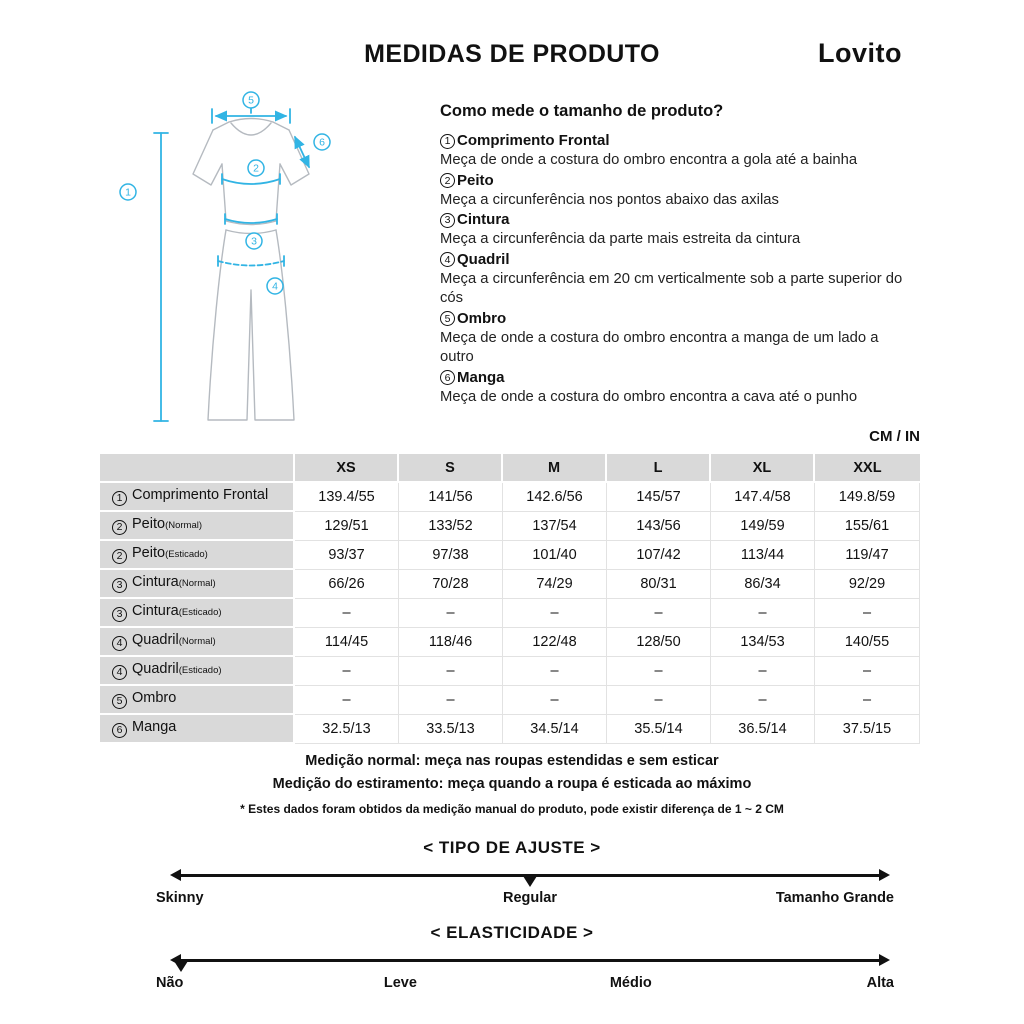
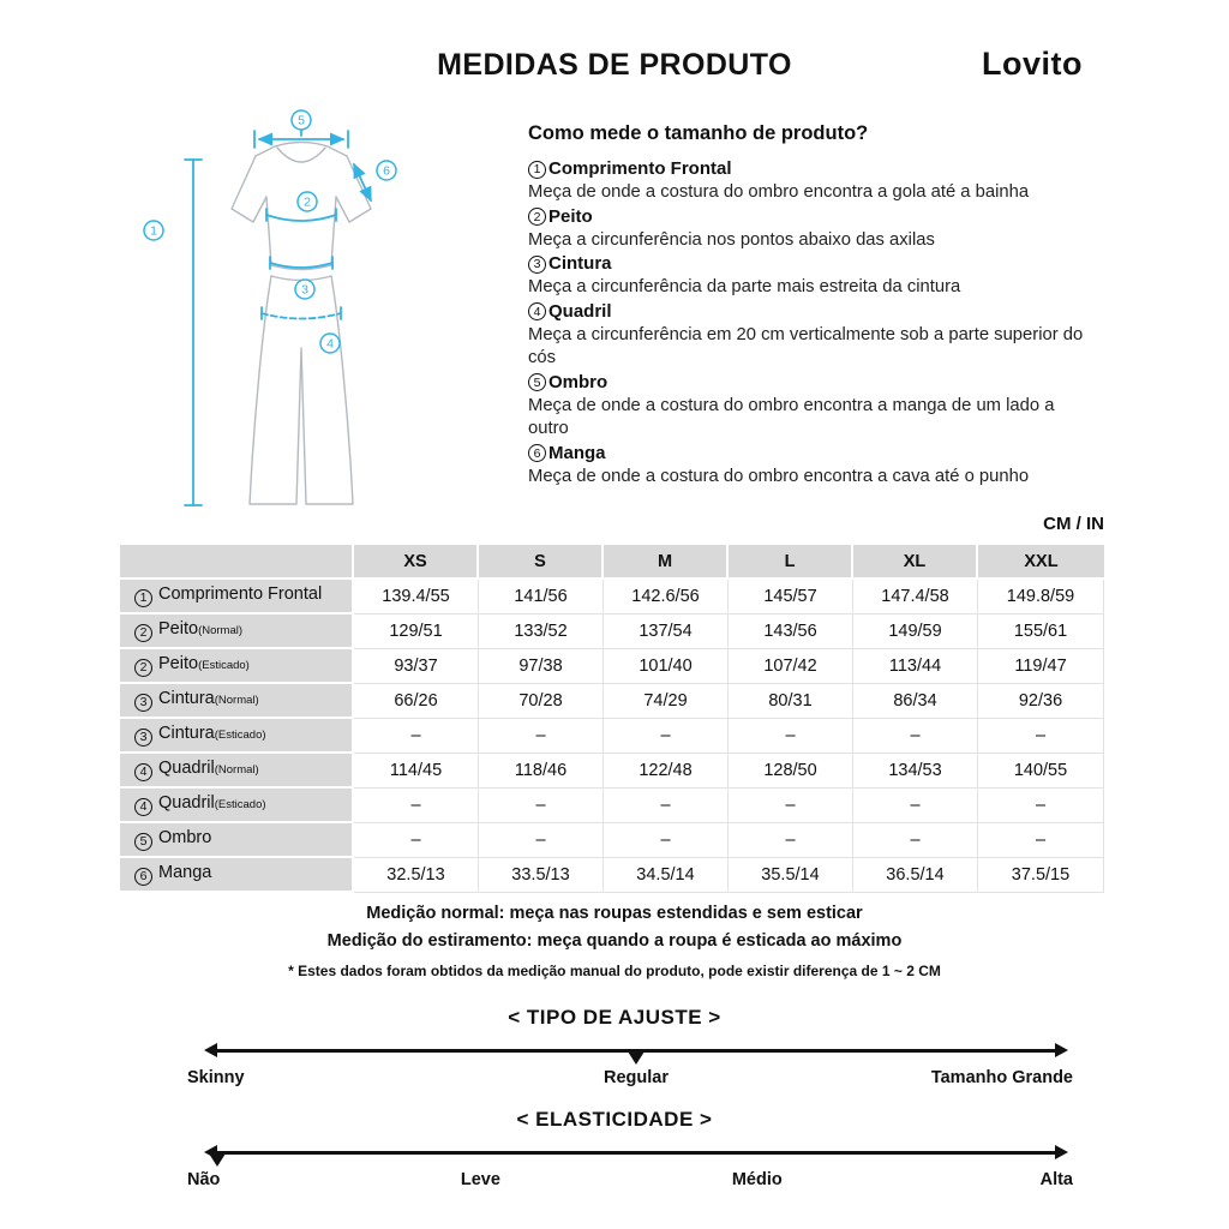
  MEDIDAS DE PRODUTO
  Lovito
  1
  2
  3
  4
  5
  6
  Como mede o tamanho de produto?
  1
  Comprimento Frontal
  Meça de onde a costura do ombro encontra a gola até a bainha
  2
  Peito
  Meça a circunferência nos pontos abaixo das axilas
  3
  Cintura
  Meça a circunferência da parte mais estreita da cintura
  4
  Quadril
  Meça a circunferência em 20 cm verticalmente sob a parte superior do cós
  5
  Ombro
  Meça de onde a costura do ombro encontra a manga de um lado a outro
  6
  Manga
  Meça de onde a costura do ombro encontra a cava até o punho
  CM / IN
  	XS	S	M	L	XL	XXL
  1 Comprimento Frontal	139.4/55	141/56	142.6/56	145/57	147.4/58	149.8/59
  2 Peito(Normal)	129/51	133/52	137/54	143/56	149/59	155/61
  2 Peito(Esticado)	93/37	97/38	101/40	107/42	113/44	119/47
- 3 Cintura(Normal)	66/26	70/28	74/29	80/31	86/34	92/29
+ 3 Cintura(Normal)	66/26	70/28	74/29	80/31	86/34	92/36
  3 Cintura(Esticado)	–	–	–	–	–	–
  4 Quadril(Normal)	114/45	118/46	122/48	128/50	134/53	140/55
  4 Quadril(Esticado)	–	–	–	–	–	–
  5 Ombro	–	–	–	–	–	–
  6 Manga	32.5/13	33.5/13	34.5/14	35.5/14	36.5/14	37.5/15
  Medição normal: meça nas roupas estendidas e sem esticar
  Medição do estiramento: meça quando a roupa é esticada ao máximo
  * Estes dados foram obtidos da medição manual do produto, pode existir diferença de 1 ~ 2 CM
  < TIPO DE AJUSTE >
  Skinny
  Regular
  Tamanho Grande
  < ELASTICIDADE >
  Não
  Leve
  Médio
  Alta
